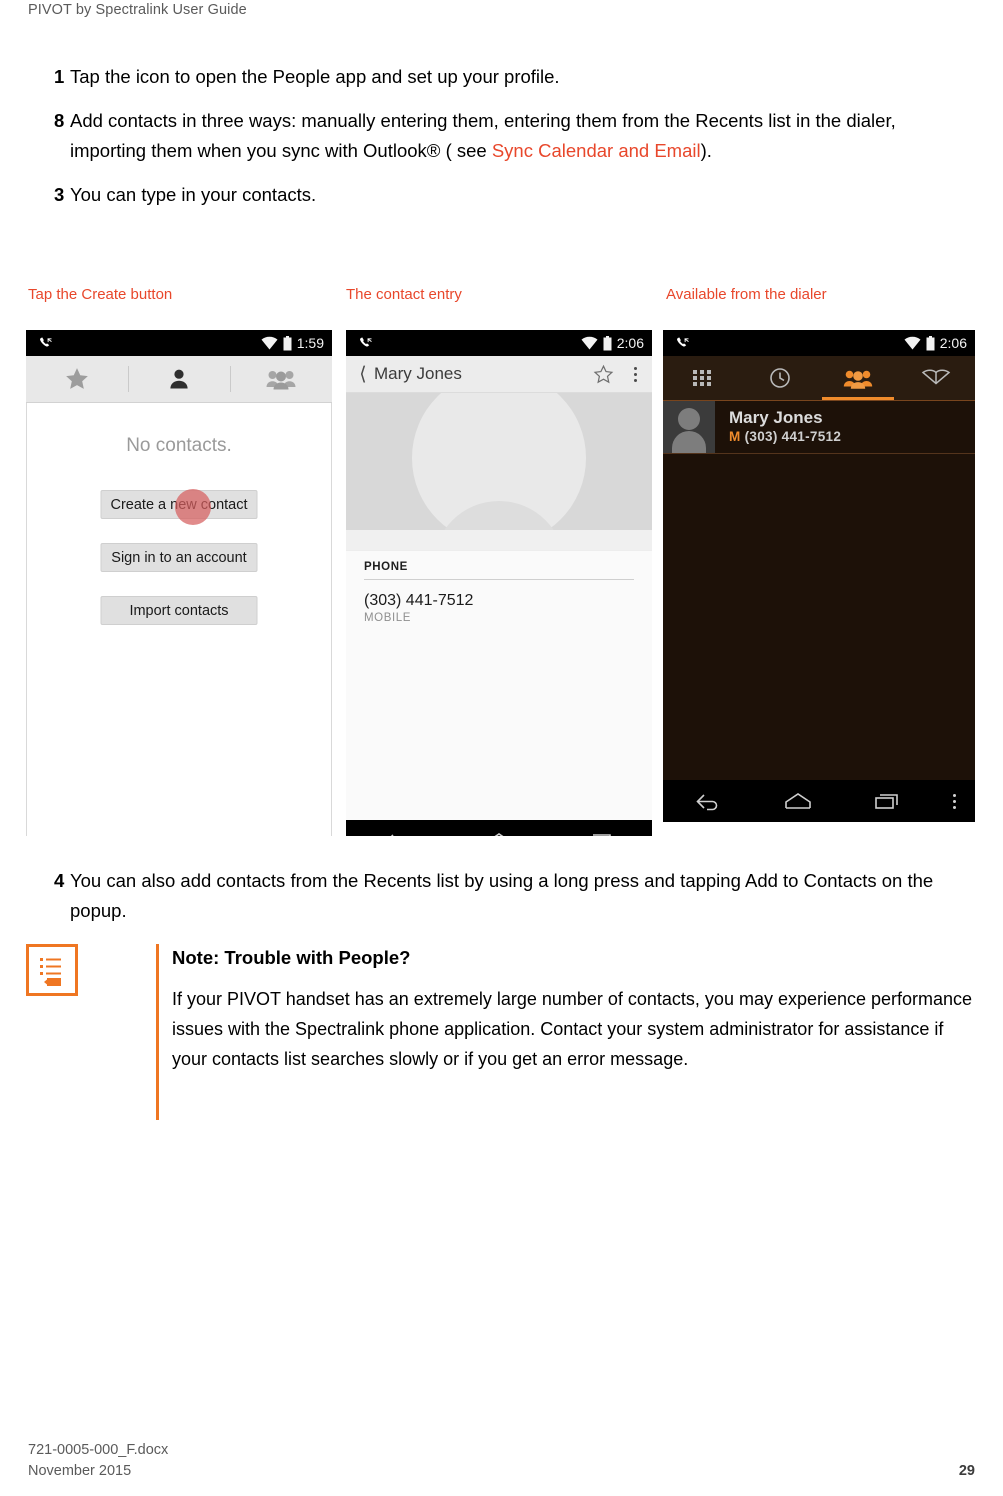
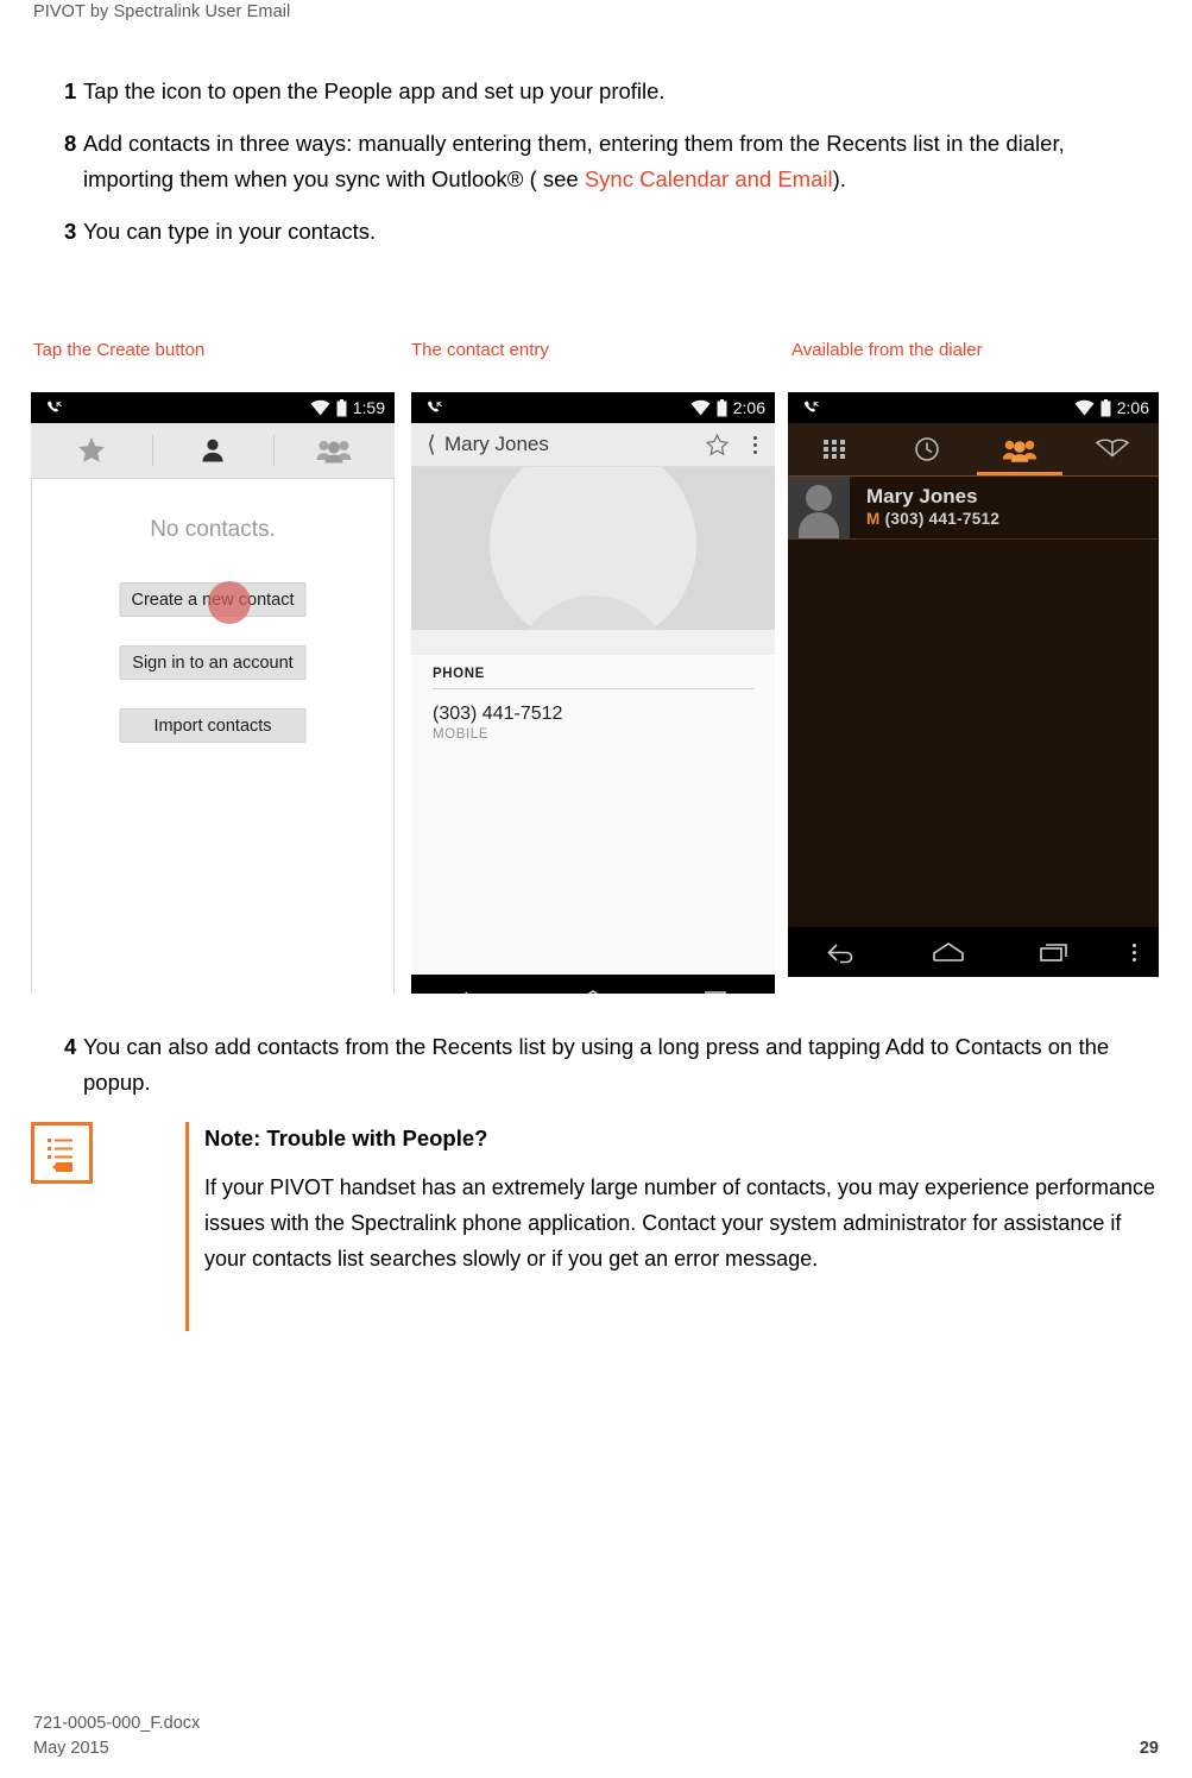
- PIVOT by Spectralink User Guide
+ PIVOT by Spectralink User Email
  1
  Tap the icon to open the People app and set up your profile.
  8
  Add contacts in three ways: manually entering them, entering them from the Recents list in the dialer, importing them when you sync with Outlook® ( see Sync Calendar and Email).
  3
  You can type in your contacts.
  Tap the Create button
  The contact entry
  Available from the dialer
  1:59
  No contacts.
  Create a new contact
  Sign in to an account
  Import contacts
  2:06
  ⟨
  Mary Jones
  PHONE
  (303) 441-7512
  MOBILE
  2:06
  Mary Jones
  M (303) 441-7512
  4
  You can also add contacts from the Recents list by using a long press and tapping Add to Contacts on the popup.
  Note: Trouble with People?
  If your PIVOT handset has an extremely large number of contacts, you may experience performance issues with the Spectralink phone application. Contact your system administrator for assistance if your contacts list searches slowly or if you get an error message.
  721-0005-000_F.docx
- November 2015
+ May 2015
  29
